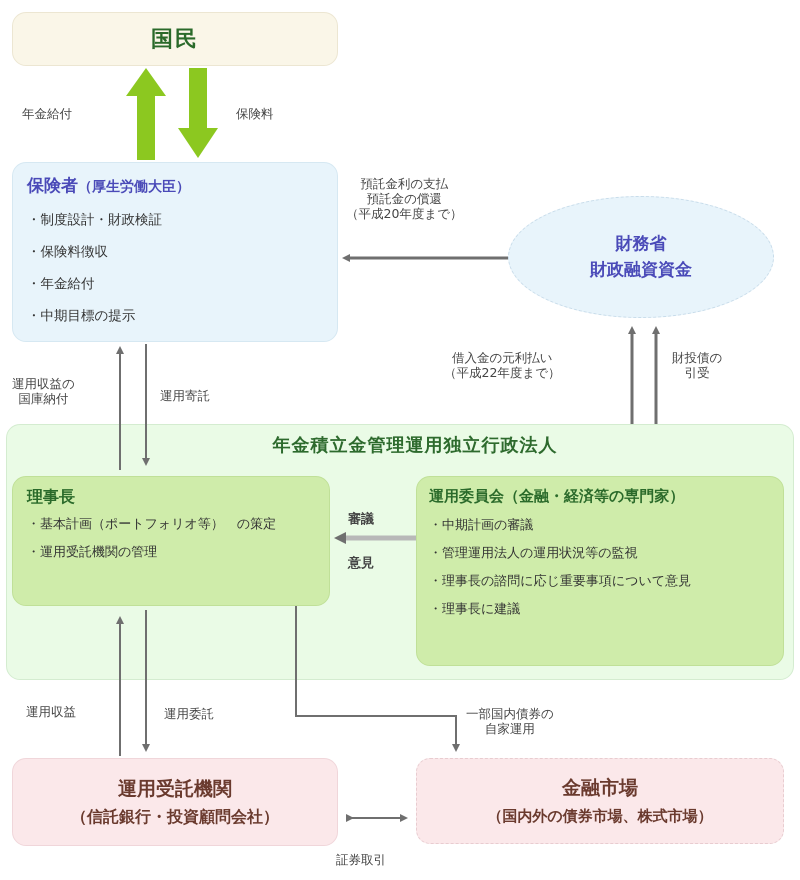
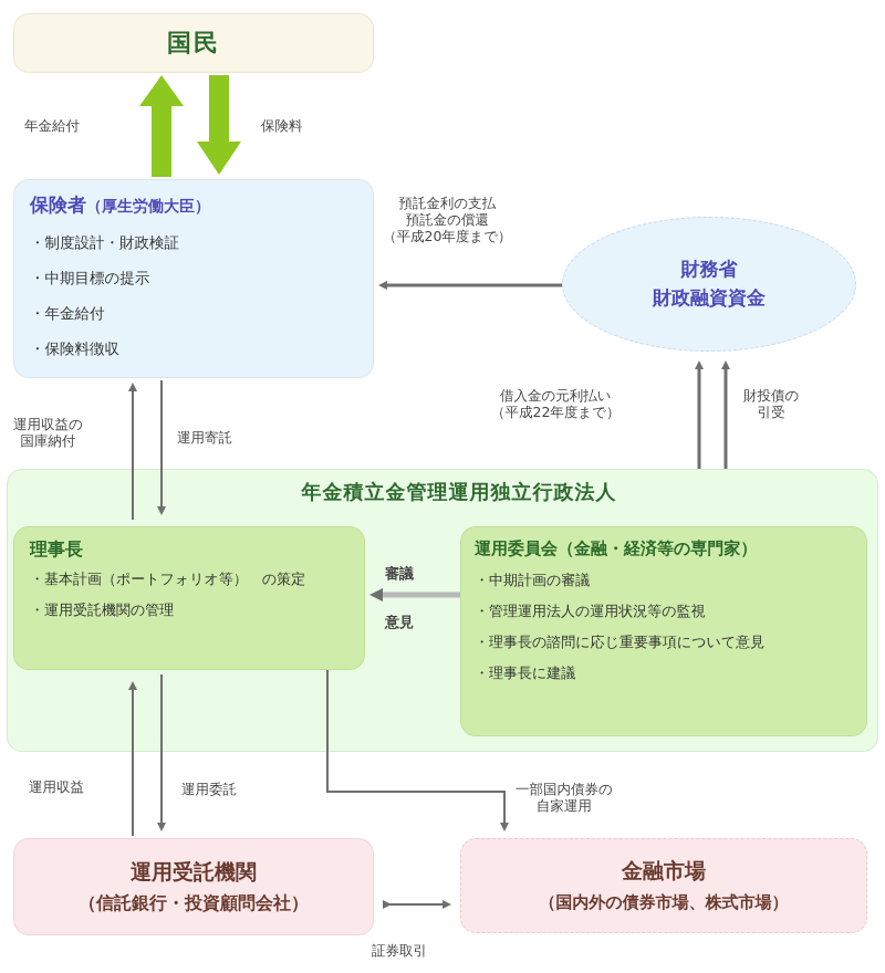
  国民
  保険者（厚生労働大臣）
  ・制度設計・財政検証
- ・保険料徴収
+ ・中期目標の提示
  ・年金給付
- ・中期目標の提示
+ ・保険料徴収
  財務省
  財政融資資金
  年金積立金管理運用独立行政法人
  理事長
  ・基本計画（ポートフォリオ等） の策定
  ・運用受託機関の管理
  運用委員会（金融・経済等の専門家）
  ・中期計画の審議
  ・管理運用法人の運用状況等の監視
  ・理事長の諮問に応じ重要事項について意見
  ・理事長に建議
  運用受託機関
  （信託銀行・投資顧問会社）
  金融市場
  （国内外の債券市場、株式市場）
  年金給付
  保険料
  預託金利の支払
  預託金の償還
  （平成20年度まで）
  借入金の元利払い
  （平成22年度まで）
  財投債の
  引受
  運用収益の
  国庫納付
  運用寄託
  審議
  意見
  運用収益
  運用委託
  一部国内債券の
  自家運用
  証券取引
